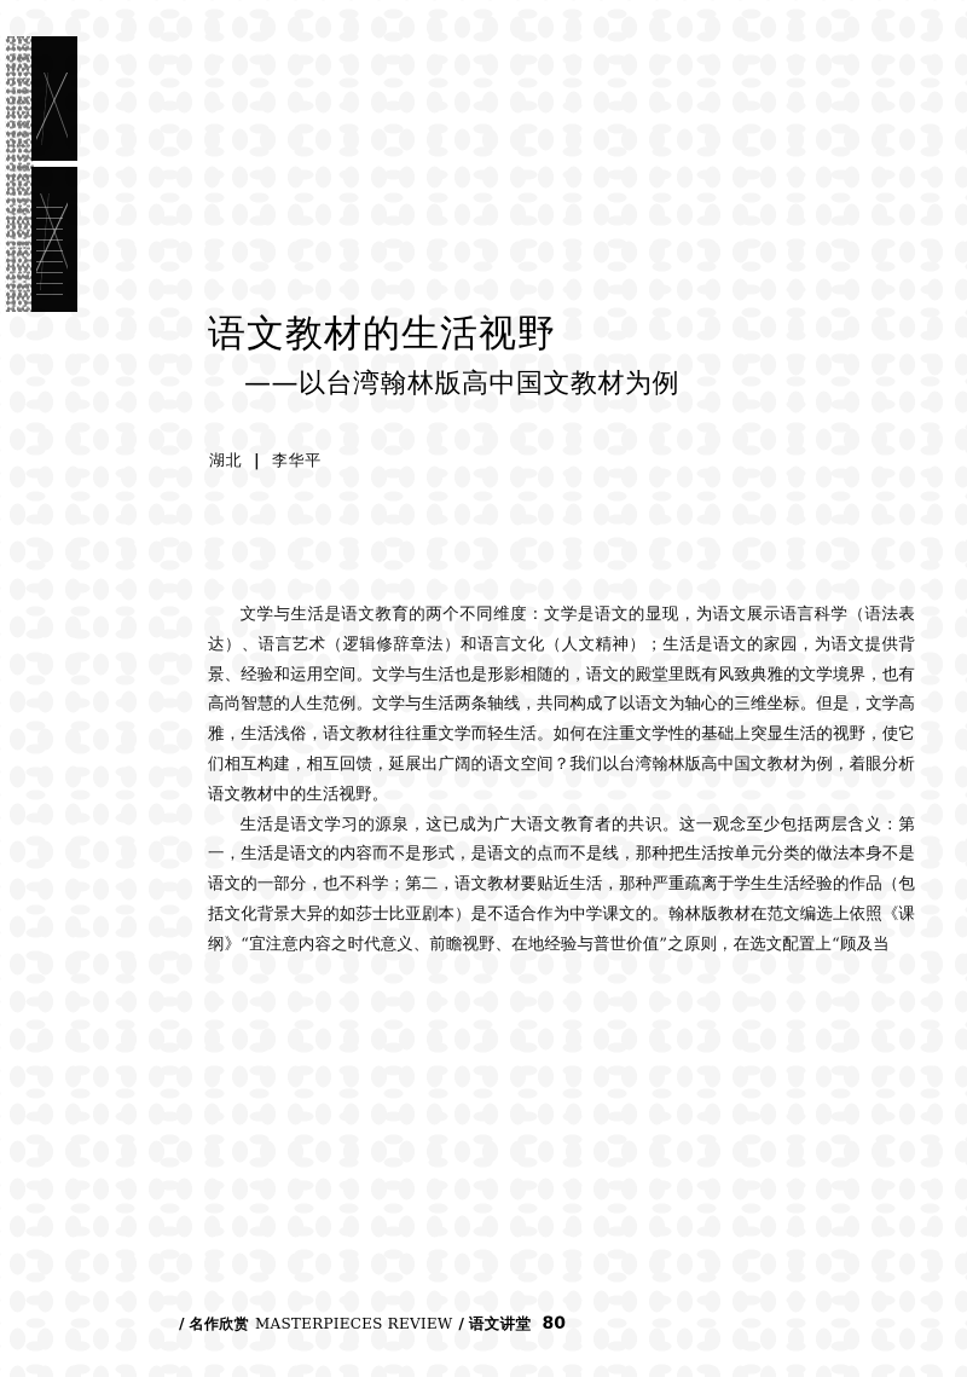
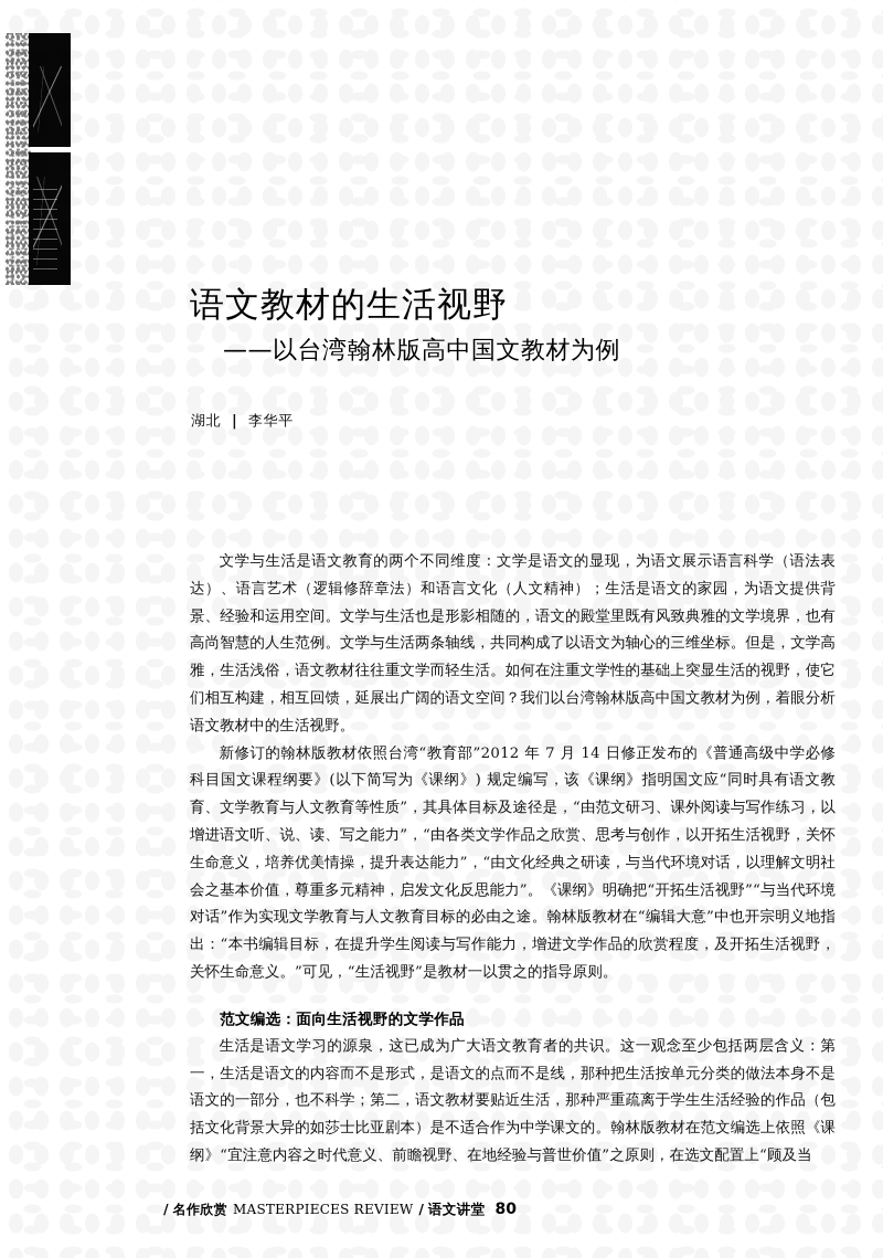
  语文教材的生活视野
  ——以台湾翰林版高中国文教材为例
  湖北 | 李华平
  文学与生活是语文教育的两个不同维度：文学是语文的显现，为语文展示语言科学（语法表达）、语言艺术（逻辑修辞章法）和语言文化（人文精神）；生活是语文的家园，为语文提供背景、经验和运用空间。文学与生活也是形影相随的，语文的殿堂里既有风致典雅的文学境界，也有高尚智慧的人生范例。文学与生活两条轴线，共同构成了以语文为轴心的三维坐标。但是，文学高雅，生活浅俗，语文教材往往重文学而轻生活。如何在注重文学性的基础上突显生活的视野，使它们相互构建，相互回馈，延展出广阔的语文空间？我们以台湾翰林版高中国文教材为例，着眼分析语文教材中的生活视野。
+ 新修订的翰林版教材依照台湾“教育部”2012 年 7 月 14 日修正发布的《普通高级中学必修科目国文课程纲要》(以下简写为《课纲》) 规定编写，该《课纲》指明国文应“同时具有语文教育、文学教育与人文教育等性质”，其具体目标及途径是，“由范文研习、课外阅读与写作练习，以增进语文听、说、读、写之能力”，“由各类文学作品之欣赏、思考与创作，以开拓生活视野，关怀生命意义，培养优美情操，提升表达能力”，“由文化经典之研读，与当代环境对话，以理解文明社会之基本价值，尊重多元精神，启发文化反思能力”。《课纲》明确把“开拓生活视野”“与当代环境对话”作为实现文学教育与人文教育目标的必由之途。翰林版教材在“编辑大意”中也开宗明义地指出：“本书编辑目标，在提升学生阅读与写作能力，增进文学作品的欣赏程度，及开拓生活视野，关怀生命意义。”可见，“生活视野”是教材一以贯之的指导原则。
+ 范文编选：面向生活视野的文学作品
  生活是语文学习的源泉，这已成为广大语文教育者的共识。这一观念至少包括两层含义：第一，生活是语文的内容而不是形式，是语文的点而不是线，那种把生活按单元分类的做法本身不是语文的一部分，也不科学；第二，语文教材要贴近生活，那种严重疏离于学生生活经验的作品（包括文化背景大异的如莎士比亚剧本）是不适合作为中学课文的。翰林版教材在范文编选上依照《课纲》“宜注意内容之时代意义、前瞻视野、在地经验与普世价值”之原则，在选文配置上“顾及当
  /
  名作欣赏
  MASTERPIECES REVIEW
  /
  语文讲堂
  80
